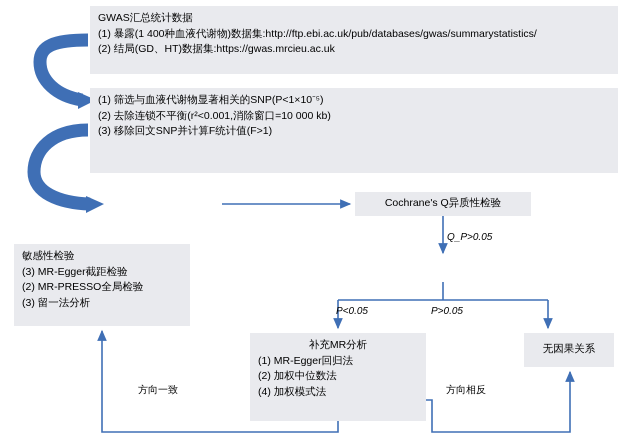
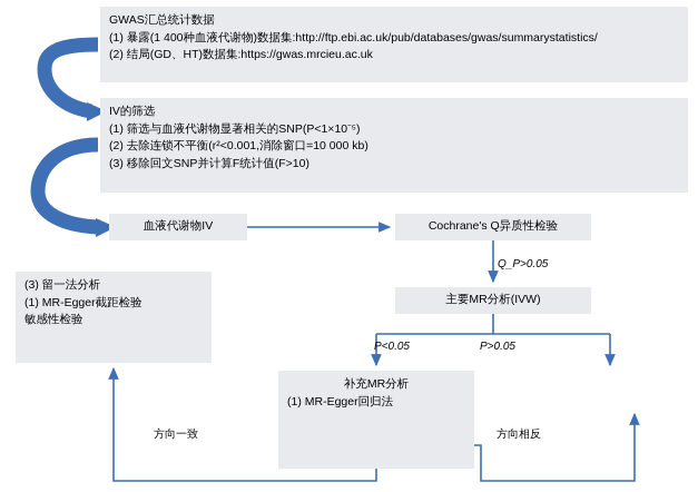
  GWAS汇总统计数据
  (1) 暴露(1 400种血液代谢物)数据集:http://ftp.ebi.ac.uk/pub/databases/gwas/summarystatistics/
  (2) 结局(GD、HT)数据集:https://gwas.mrcieu.ac.uk
+ IV的筛选
  (1) 筛选与血液代谢物显著相关的SNP(P<1×10⁻⁵)
  (2) 去除连锁不平衡(r²<0.001,消除窗口=10 000 kb)
- (3) 移除回文SNP并计算F统计值(F>1)
+ (3) 移除回文SNP并计算F统计值(F>10)
+ 血液代谢物IV
  Cochrane's Q异质性检验
+ 主要MR分析(IVW)
- 敏感性检验
+ (3) 留一法分析
- (3) MR-Egger截距检验
+ (1) MR-Egger截距检验
- (2) MR-PRESSO全局检验
- (3) 留一法分析
+ 敏感性检验
  补充MR分析
  (1) MR-Egger回归法
- (2) 加权中位数法
- (4) 加权模式法
- 无因果关系
  Q_P>0.05
  P<0.05
  P>0.05
  方向一致
  方向相反
